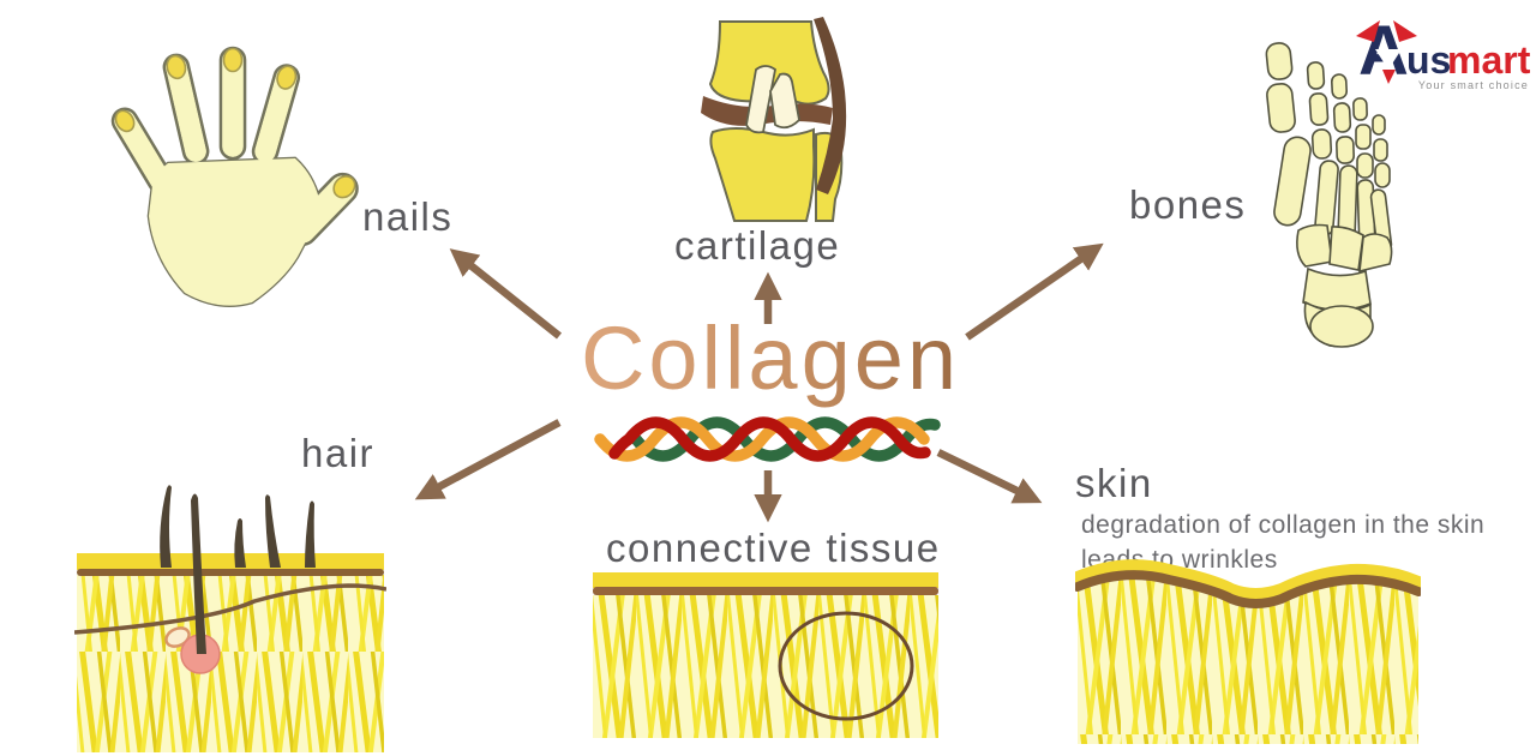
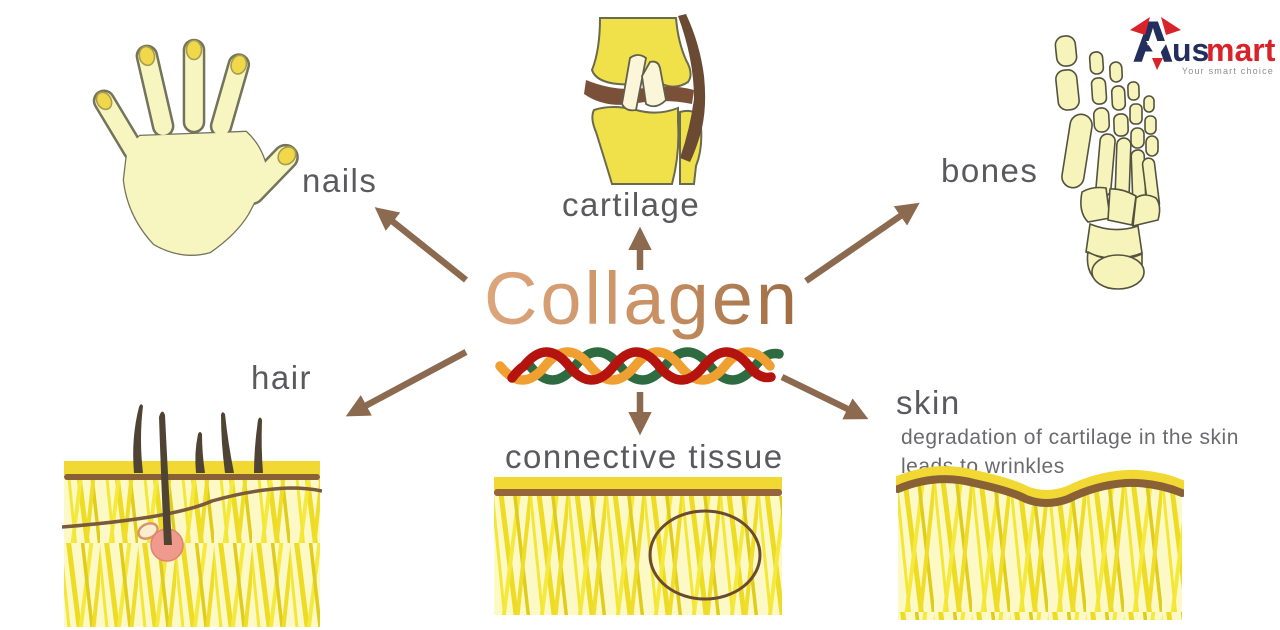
  Collagen
  nails
  cartilage
  bones
  hair
  connective tissue
  skin
- degradation of collagen in the skin
+ degradation of cartilage in the skin
  lea to wrinkles
  us
  mart
  Your smart choice
